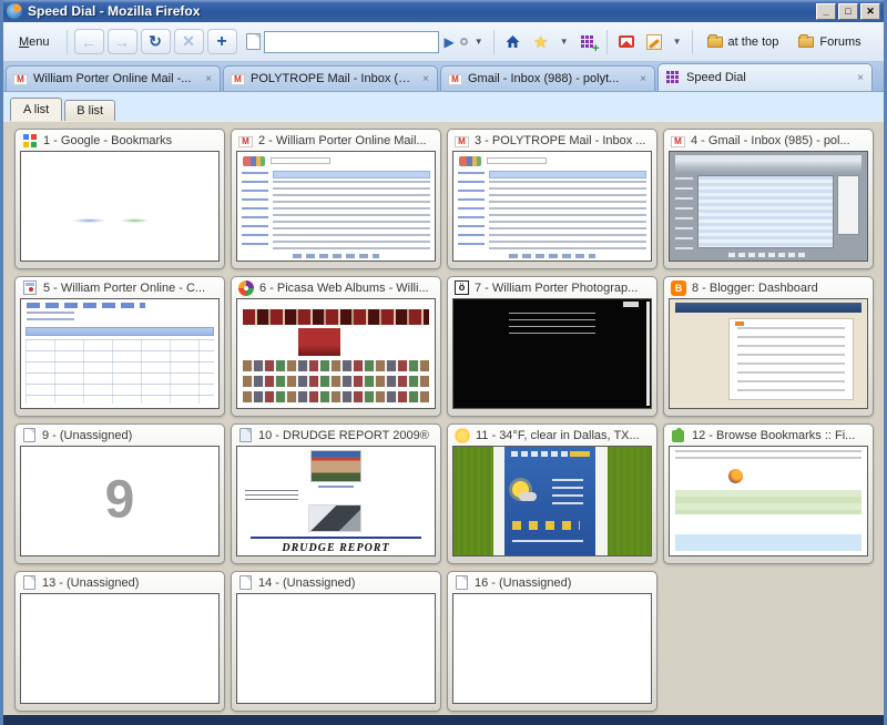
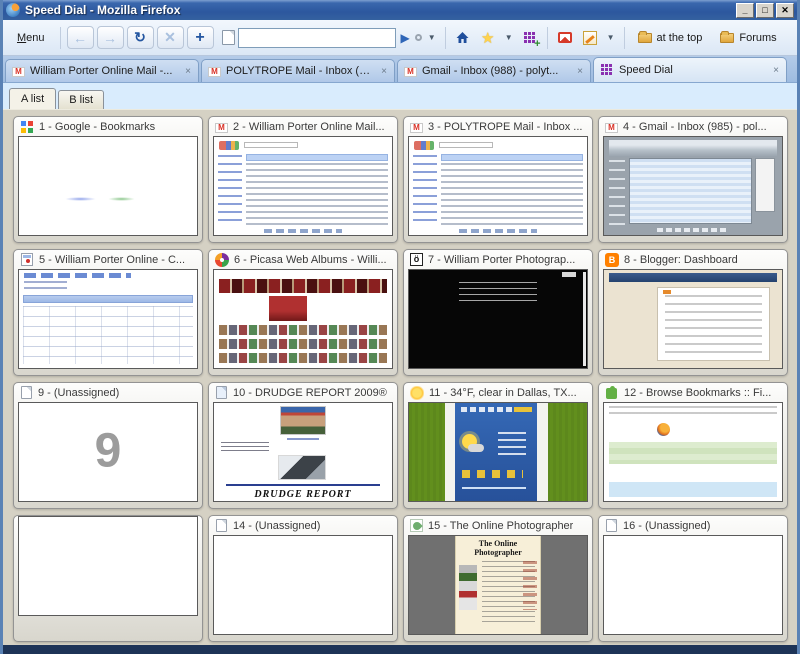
  Speed Dial - Mozilla Firefox
  _
  □
  ✕
  Menu
  ←
  →
  ↻
  ✕
  +
  ▶
  ▼
  ★
  ▼
  ▼
  at the top
  Forums
  William Porter Online Mail -...
  ×
  POLYTROPE Mail - Inbox (63.
  ×
  Gmail - Inbox (988) - polyt...
  ×
  Speed Dial
  ×
  A list
  B list
  1 - Google - Bookmarks
  2 - William Porter Online Mail...
  3 - POLYTROPE Mail - Inbox ...
  4 - Gmail - Inbox (985) - pol...
  5 - William Porter Online - C...
  6 - Picasa Web Albums - Willi...
  7 - William Porter Photograp...
  8 - Blogger: Dashboard
  9 - (Unassigned)
  9
  10 - DRUDGE REPORT 2009®
  DRUDGE REPORT
  11 - 34°F, clear in Dallas, TX...
  12 - Browse Bookmarks :: Fi...
- 13 - (Unassigned)
  14 - (Unassigned)
+ 15 - The Online Photographer
+ The Online Photographer
  16 - (Unassigned)
